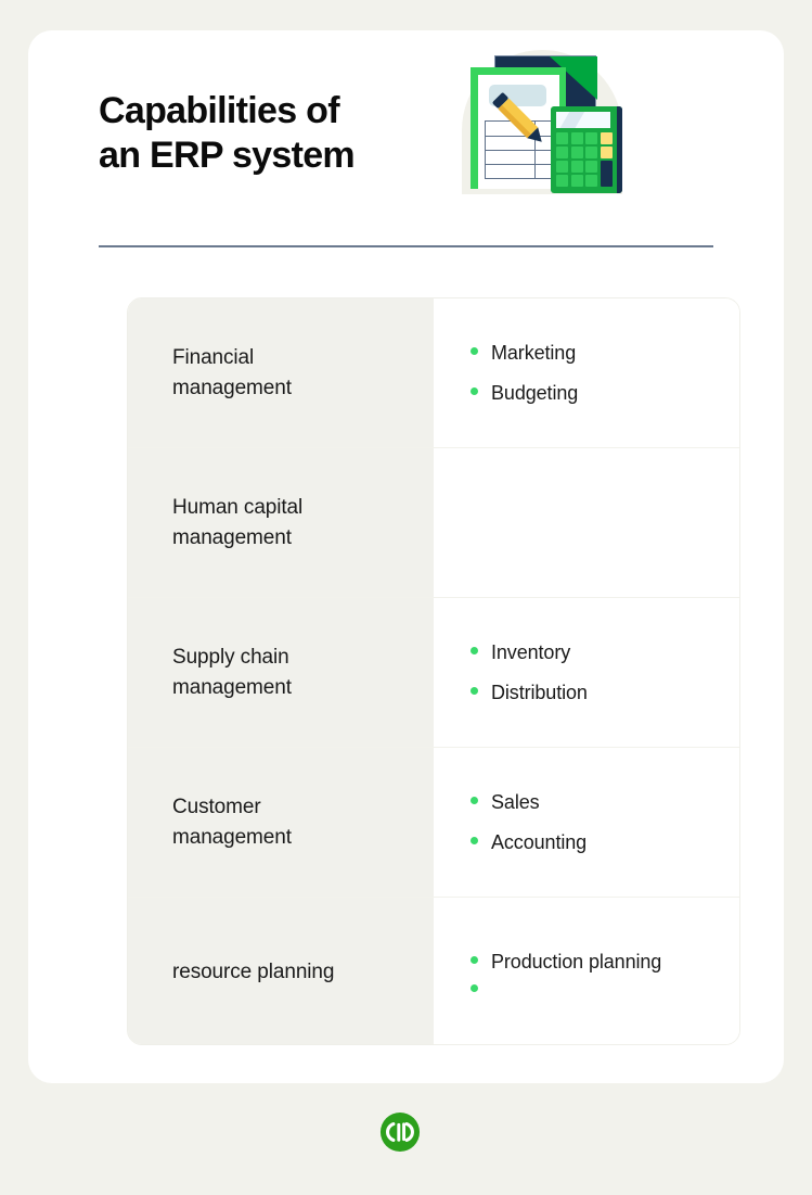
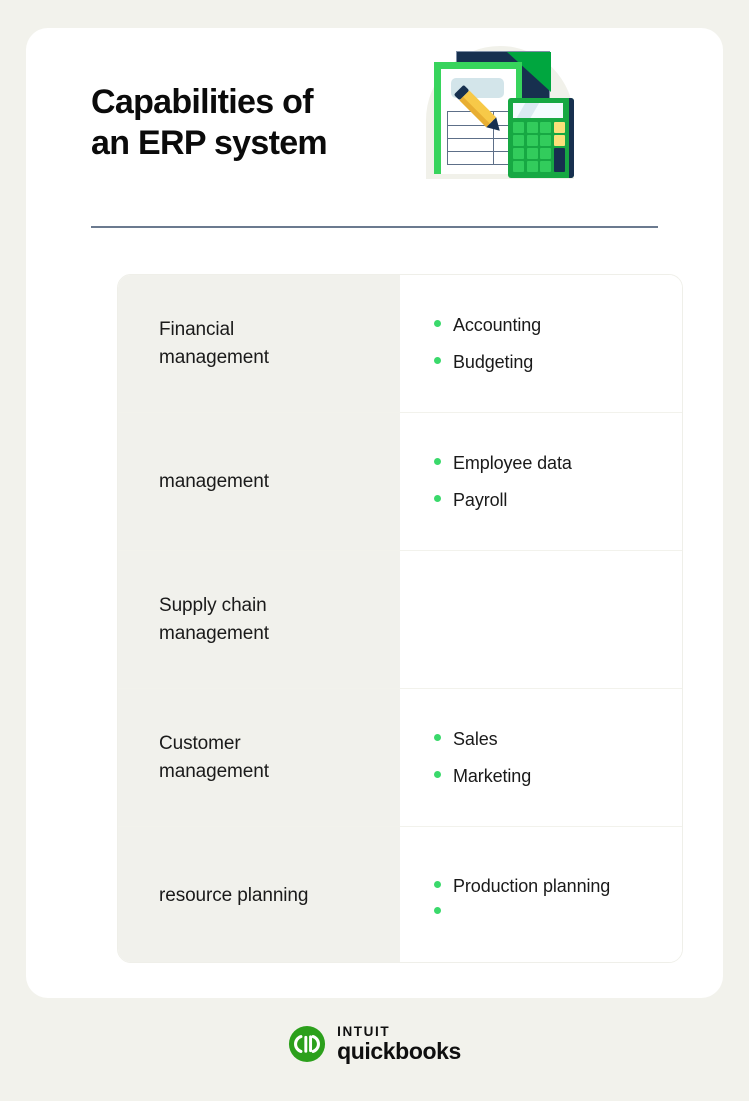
  Capabilities of
  an ERP system
  Financial
  management
- Marketing
+ Accounting
  Budgeting
- Human capital
  management
+ Employee data
+ Payroll
  Supply chain
  management
- Inventory
- Distribution
  Customer
  management
  Sales
- Accounting
+ Marketing
  resource planning
  Production planning
+ INTUIT
+ quickbooks
